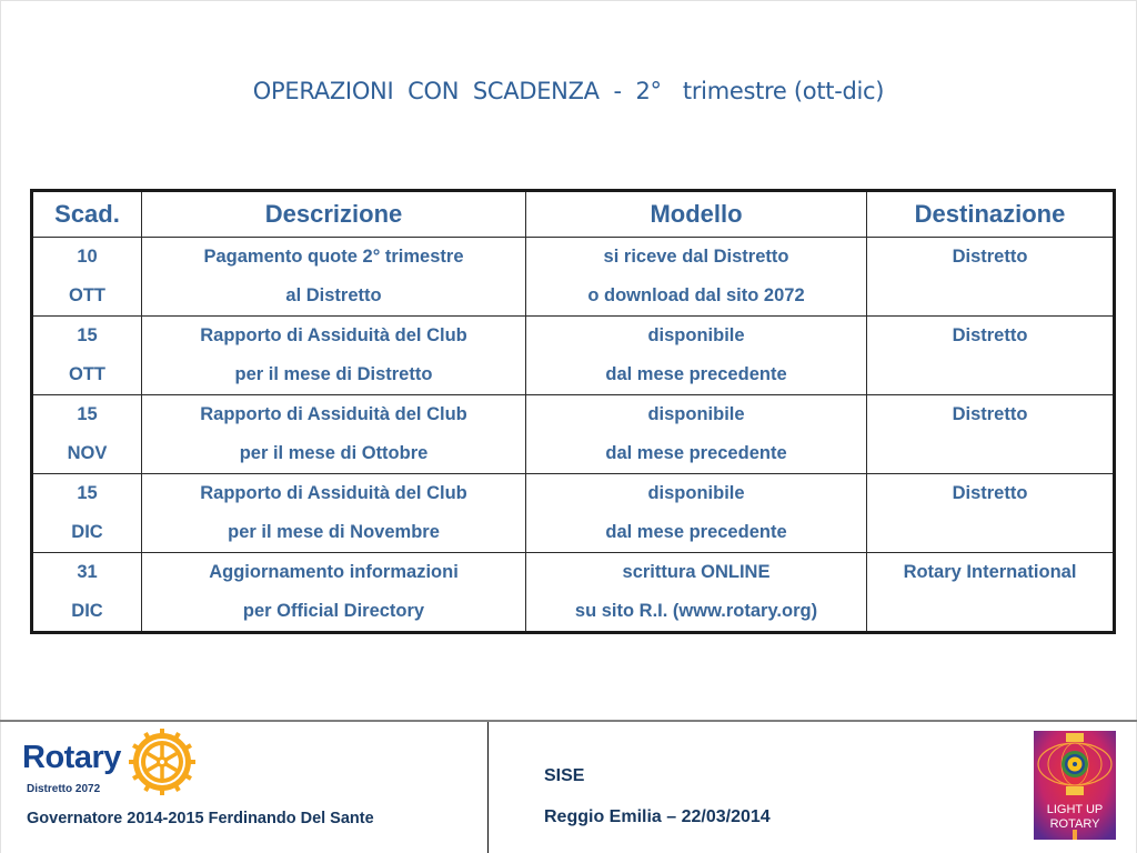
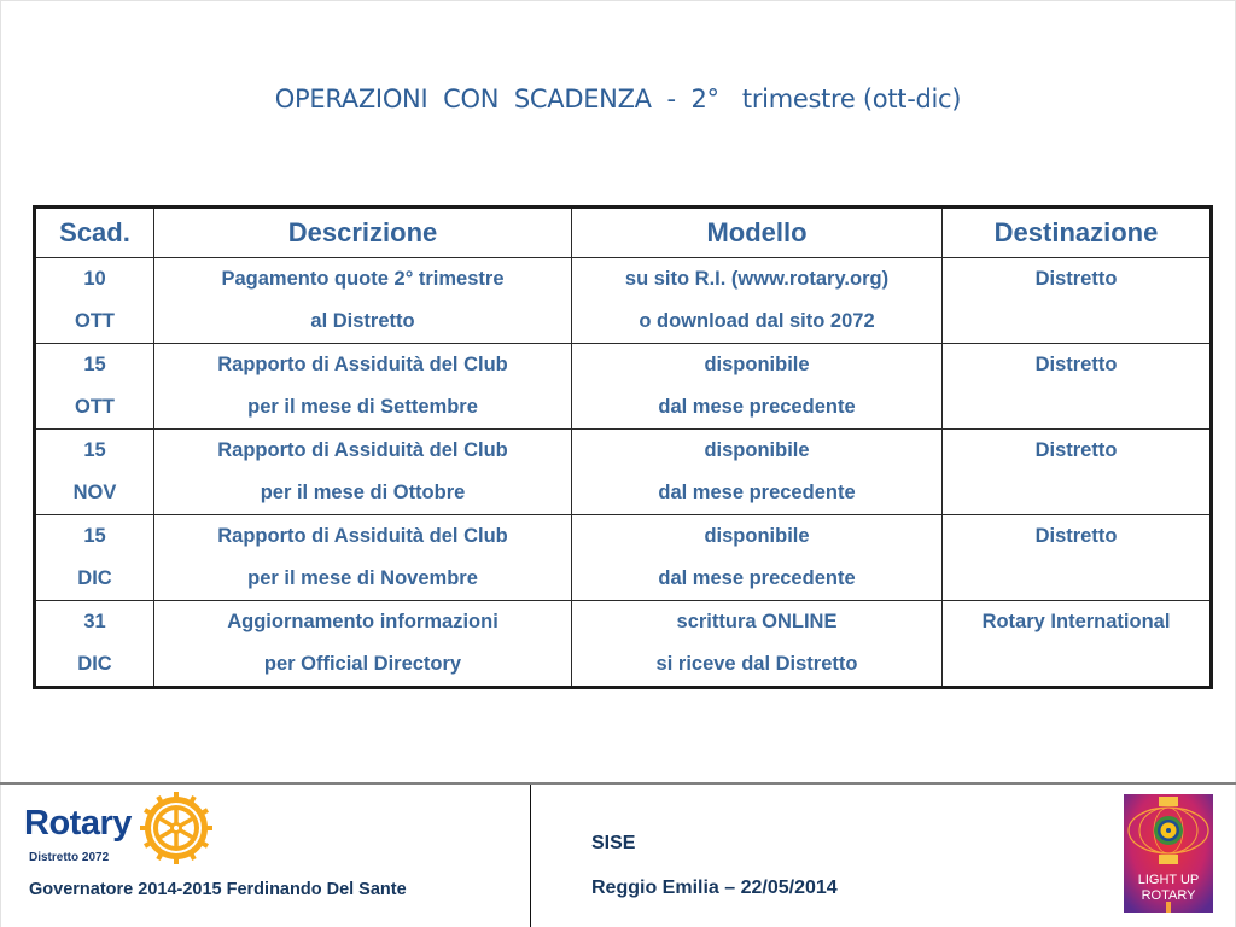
  OPERAZIONI CON SCADENZA - 2° trimestre (ott-dic)
  Scad.	Descrizione	Modello	Destinazione
- 10OTT	Pagamento quote 2° trimestreal Distretto	si riceve dal Distrettoo download dal sito 2072	Distretto
+ 10OTT	Pagamento quote 2° trimestreal Distretto	su sito R.I. (www.rotary.org)o download dal sito 2072	Distretto
- 15OTT	Rapporto di Assiduità del Clubper il mese di Distretto	disponibiledal mese precedente	Distretto
+ 15OTT	Rapporto di Assiduità del Clubper il mese di Settembre	disponibiledal mese precedente	Distretto
  15NOV	Rapporto di Assiduità del Clubper il mese di Ottobre	disponibiledal mese precedente	Distretto
  15DIC	Rapporto di Assiduità del Clubper il mese di Novembre	disponibiledal mese precedente	Distretto
- 31DIC	Aggiornamento informazioniper Official Directory	scrittura ONLINEsu sito R.I. (www.rotary.org)	Rotary International
+ 31DIC	Aggiornamento informazioniper Official Directory	scrittura ONLINEsi riceve dal Distretto	Rotary International
  Rotary
  Distretto 2072
  Governatore 2014-2015 Ferdinando Del Sante
  SISE
- Reggio Emilia – 22/03/2014
+ Reggio Emilia – 22/05/2014
  LIGHT UP
  ROTARY
